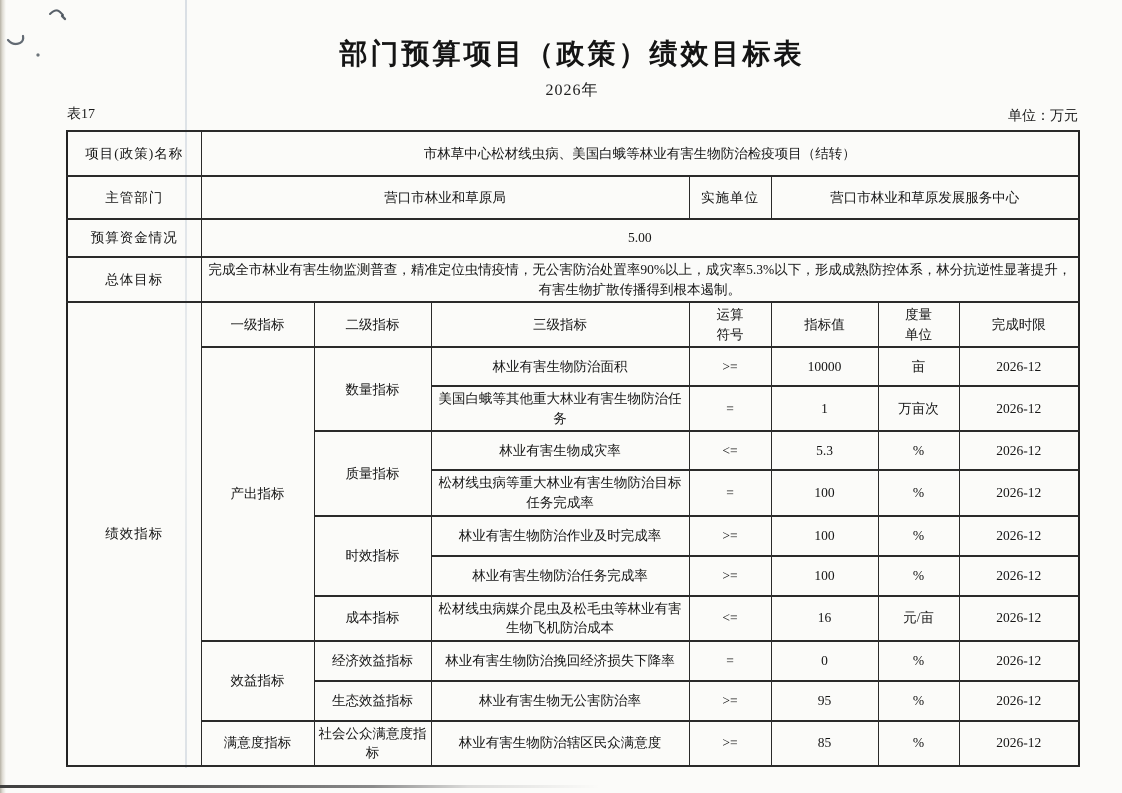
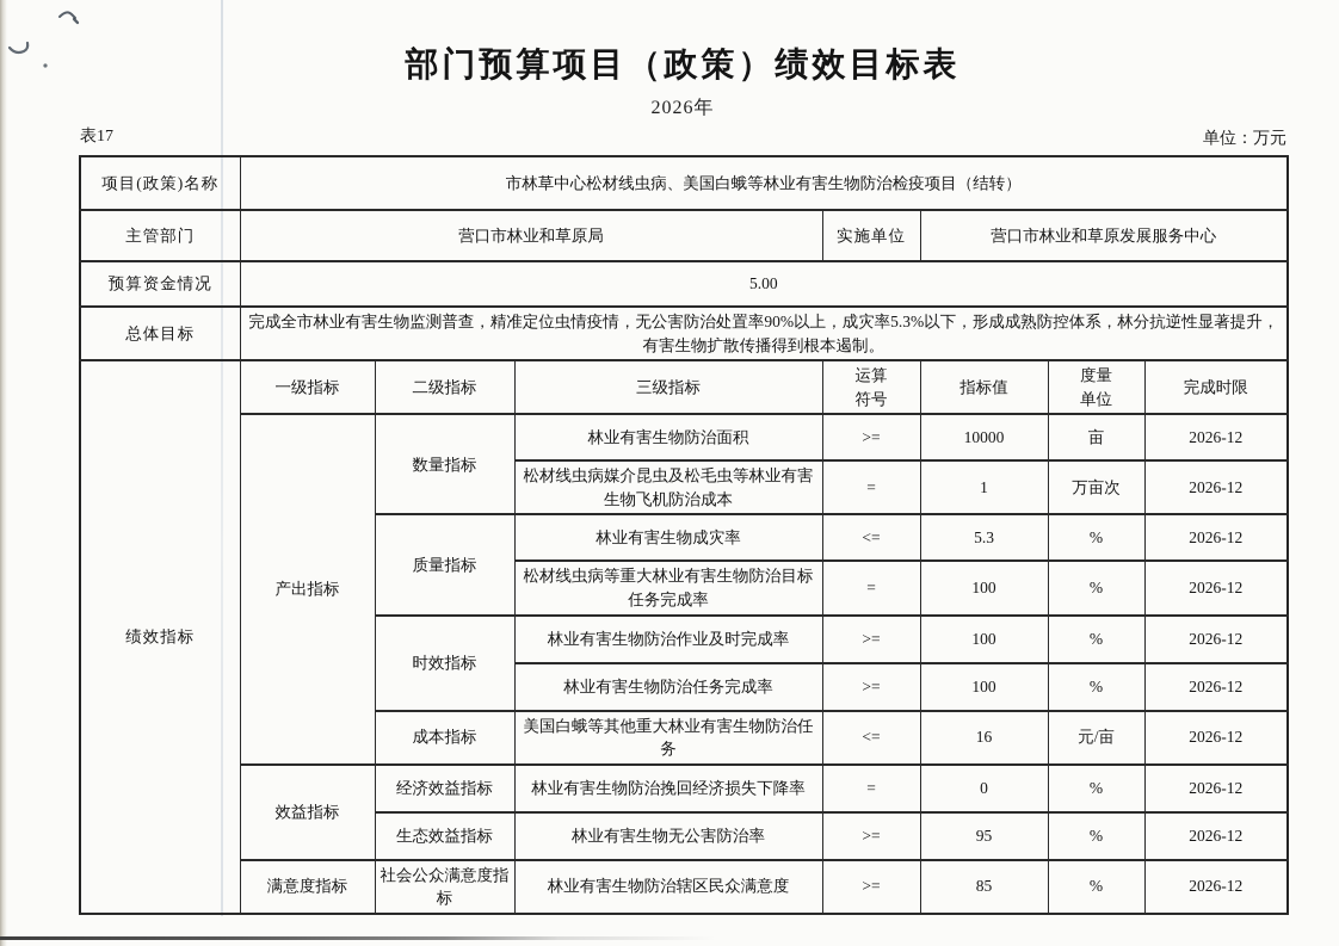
  部门预算项目（政策）绩效目标表
  2026年
  表17
  单位：万元
  项目(政策)名称	市林草中心松材线虫病、美国白蛾等林业有害生物防治检疫项目（结转）
  主管部门	营口市林业和草原局	实施单位	营口市林业和草原发展服务中心
  预算资金情况	5.00
  总体目标	完成全市林业有害生物监测普查，精准定位虫情疫情，无公害防治处置率90%以上，成灾率5.3%以下，形成成熟防控体系，林分抗逆性显著提升，有害生物扩散传播得到根本遏制。
  绩效指标	一级指标	二级指标	三级指标	运算 符号	指标值	度量 单位	完成时限
  产出指标	数量指标	林业有害生物防治面积	>=	10000	亩	2026-12
- 美国白蛾等其他重大林业有害生物防治任务	=	1	万亩次	2026-12
+ 松材线虫病媒介昆虫及松毛虫等林业有害生物飞机防治成本	=	1	万亩次	2026-12
  质量指标	林业有害生物成灾率	<=	5.3	%	2026-12
  松材线虫病等重大林业有害生物防治目标任务完成率	=	100	%	2026-12
  时效指标	林业有害生物防治作业及时完成率	>=	100	%	2026-12
  林业有害生物防治任务完成率	>=	100	%	2026-12
- 成本指标	松材线虫病媒介昆虫及松毛虫等林业有害生物飞机防治成本	<=	16	元/亩	2026-12
+ 成本指标	美国白蛾等其他重大林业有害生物防治任务	<=	16	元/亩	2026-12
  效益指标	经济效益指标	林业有害生物防治挽回经济损失下降率	=	0	%	2026-12
  生态效益指标	林业有害生物无公害防治率	>=	95	%	2026-12
  满意度指标	社会公众满意度指标	林业有害生物防治辖区民众满意度	>=	85	%	2026-12
